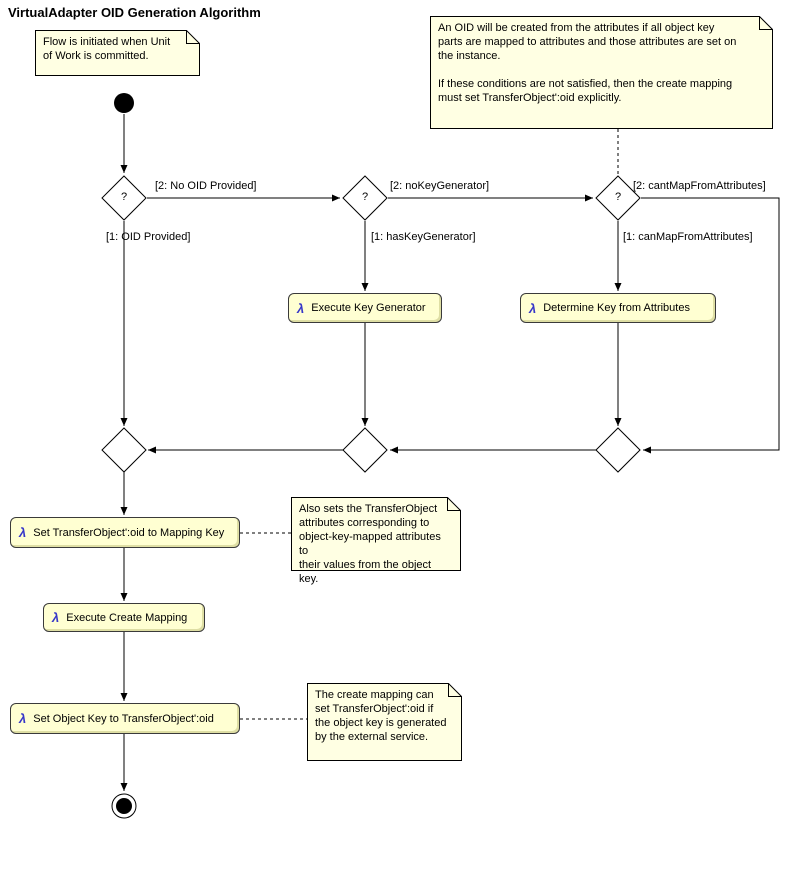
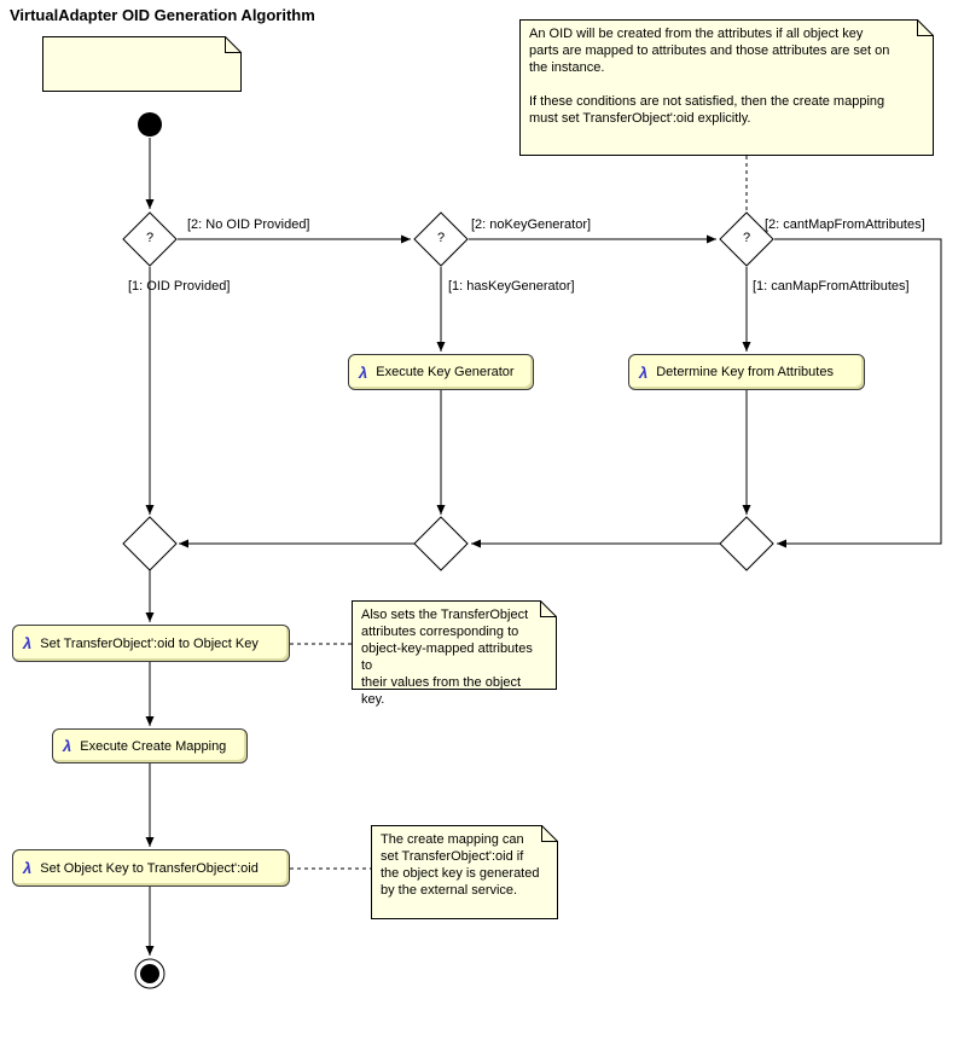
  VirtualAdapter OID Generation Algorithm
  ?
  ?
  ?
  [2: No OID Provided]
  [1: OID Provided]
  [2: noKeyGenerator]
  [1: hasKeyGenerator]
  [2: cantMapFromAttributes]
  [1: canMapFromAttributes]
- Flow is initiated when Unit
- of Work is committed.
  An OID will be created from the attributes if all object key
  parts are mapped to attributes and those attributes are set on
  the instance.
  If these conditions are not satisfied, then the create mapping
  must set TransferObject':oid explicitly.
  Also sets the TransferObject
  attributes corresponding to
  object-key-mapped attributes to
  their values from the object key.
  The create mapping can
  set TransferObject':oid if
  the object key is generated
  by the external service.
  λ
  Execute Key Generator
  λ
  Determine Key from Attributes
  λ
- Set TransferObject':oid to Mapping Key
+ Set TransferObject':oid to Object Key
  λ
  Execute Create Mapping
  λ
  Set Object Key to TransferObject':oid
